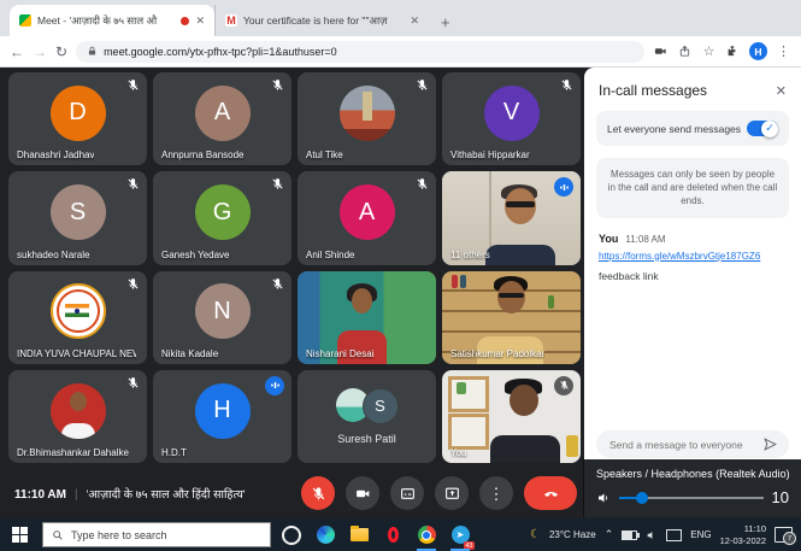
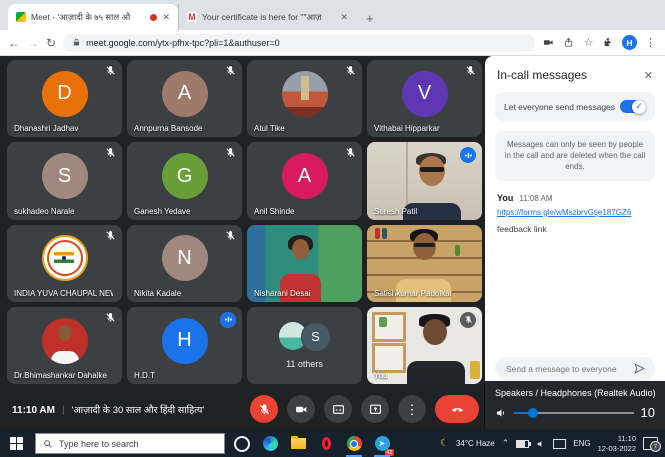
  Meet - 'आज़ादी के ७५ साल औ
  ✕
  M
  Your certificate is here for ""आज़
  ✕
  +
  ←
  →
  ↻
  meet.google.com/ytx-pfhx-tpc?pli=1&authuser=0
  ☆
  H
  ⋮
  D
  Dhanashri Jadhav
  A
  Annpurna Bansode
  Atul Tike
  V
  Vithabai Hipparkar
  S
  sukhadeo Narale
  G
  Ganesh Yedave
  A
  Anil Shinde
- 11 others
+ Suresh Patil
  INDIA YUVA CHAUPAL NE
  N
  Nikita Kadale
  Nisharani Desai
  Satishkumar Padolkar
  Dr.Bhimashankar Dahalke
  H
  H.D.T
  S
- Suresh Patil
+ 11 others
  You
  In-call messages
  ✕
  Let everyone send messages
  ✓
  Messages can only be seen by people in the call and are deleted when the call ends.
  You
  11:08 AM
  https://forms.gle/wMszbrvGtje187GZ6
  feedback link
  Send a message to everyone
  11:10 AM
  |
- 'आज़ादी के ७५ साल और हिंदी साहित्य'
+ 'आज़ादी के 30 साल और हिंदी साहित्य'
  ⋮
  Speakers / Headphones (Realtek Audio)
  10
  Type here to search
  ➤
  ☾
- 23°C Haze
+ 34°C Haze
  ⌃
  ENG
  11:10
  12-03-2022
